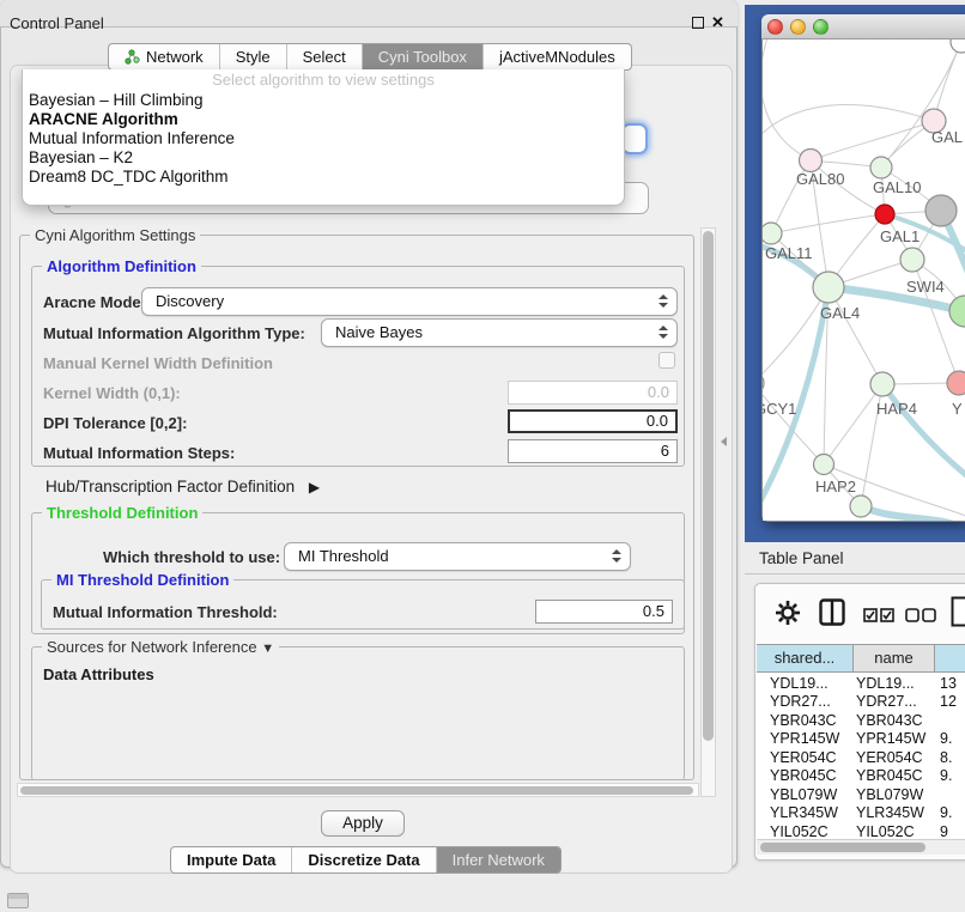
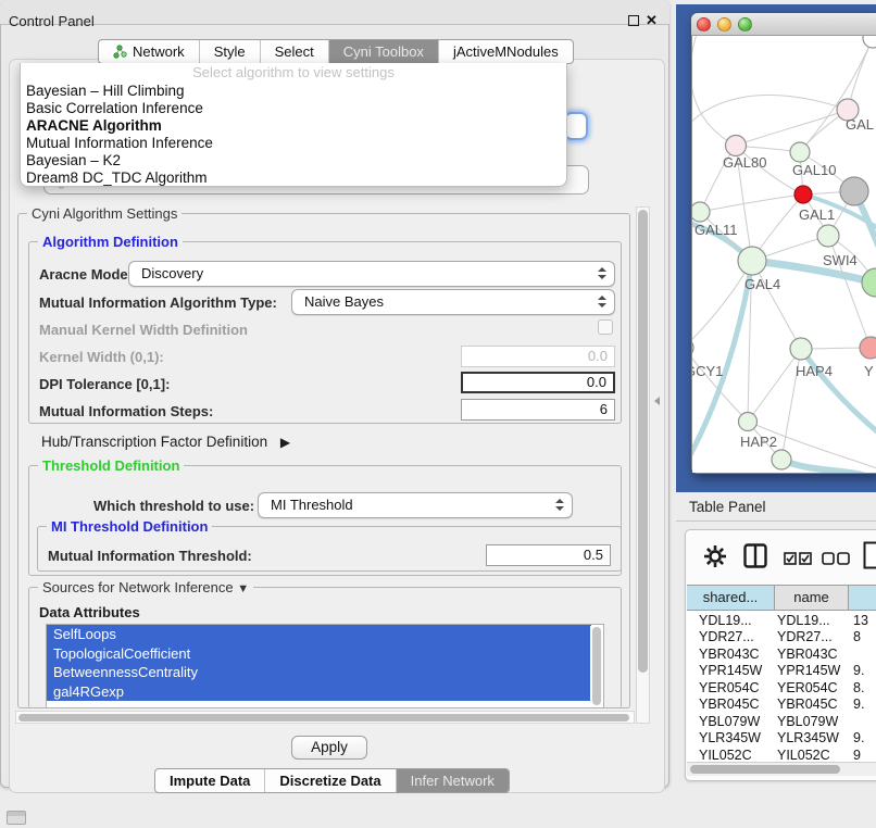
  Control Panel
  ✕
  Network
  Style
  Select
  Cyni Toolbox
  jActiveMNodules
  Select algorithm to view settings
  Bayesian – Hill Climbing
+ Basic Correlation Inference
  ARACNE Algorithm
  Mutual Information Inference
  Bayesian – K2
  Dream8 DC_TDC Algorithm
  Cyni Algorithm Settings
  Algorithm Definition
  Aracne Mode
  Discovery
  Mutual Information Algorithm Type:
  Naive Bayes
  Manual Kernel Width Definition
  Kernel Width (0,1):
  0.0
- DPI Tolerance [0,2]:
+ DPI Tolerance [0,1]:
  0.0
  Mutual Information Steps:
  6
  Hub/Transcription Factor Definition ▶
  Threshold Definition
  Which threshold to use:
  MI Threshold
  MI Threshold Definition
  Mutual Information Threshold:
  0.5
  Sources for Network Inference ▼
  Data Attributes
+ SelfLoops
+ TopologicalCoefficient
+ BetweennessCentrality
+ gal4RGexp
  Apply
  Impute Data
  Discretize Data
  Infer Network
  GAL
  GAL80
  GAL10
  GAL1
  GAL11
  SWI4
  GAL4
  CY1
  HAP4
  Y
  HAP2
  Table Panel
  shared...
  name
  YDL19...
  YDL19...
  13
  YDR27...
  YDR27...
- 12
+ 8
  YBR043C
  YBR043C
  YPR145W
  YPR145W
  9.
  YER054C
  YER054C
  8.
  YBR045C
  YBR045C
  9.
  YBL079W
  YBL079W
  YLR345W
  YLR345W
  9.
  YIL052C
  YIL052C
  9
